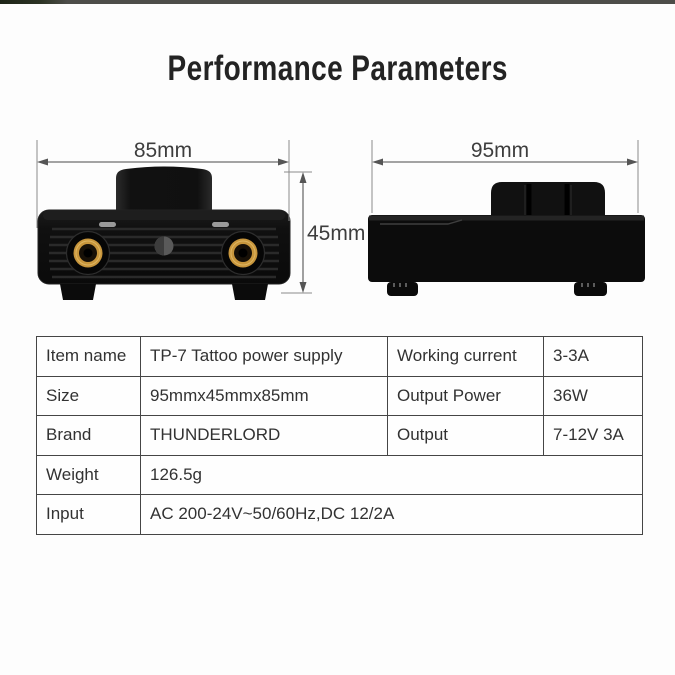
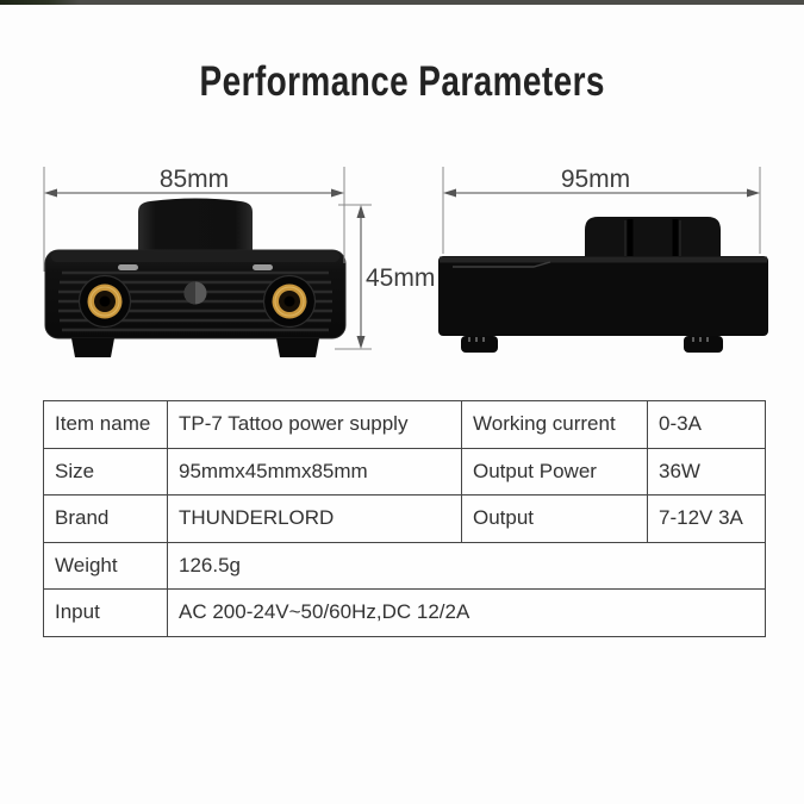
  Performance Parameters
  85mm
  45mm
  95mm
- Item name	TP-7 Tattoo power supply	Working current	3-3A
+ Item name	TP-7 Tattoo power supply	Working current	0-3A
  Size	95mmx45mmx85mm	Output Power	36W
  Brand	THUNDERLORD	Output	7-12V 3A
  Weight	126.5g
  Input	AC 200-24V~50/60Hz,DC 12/2A
